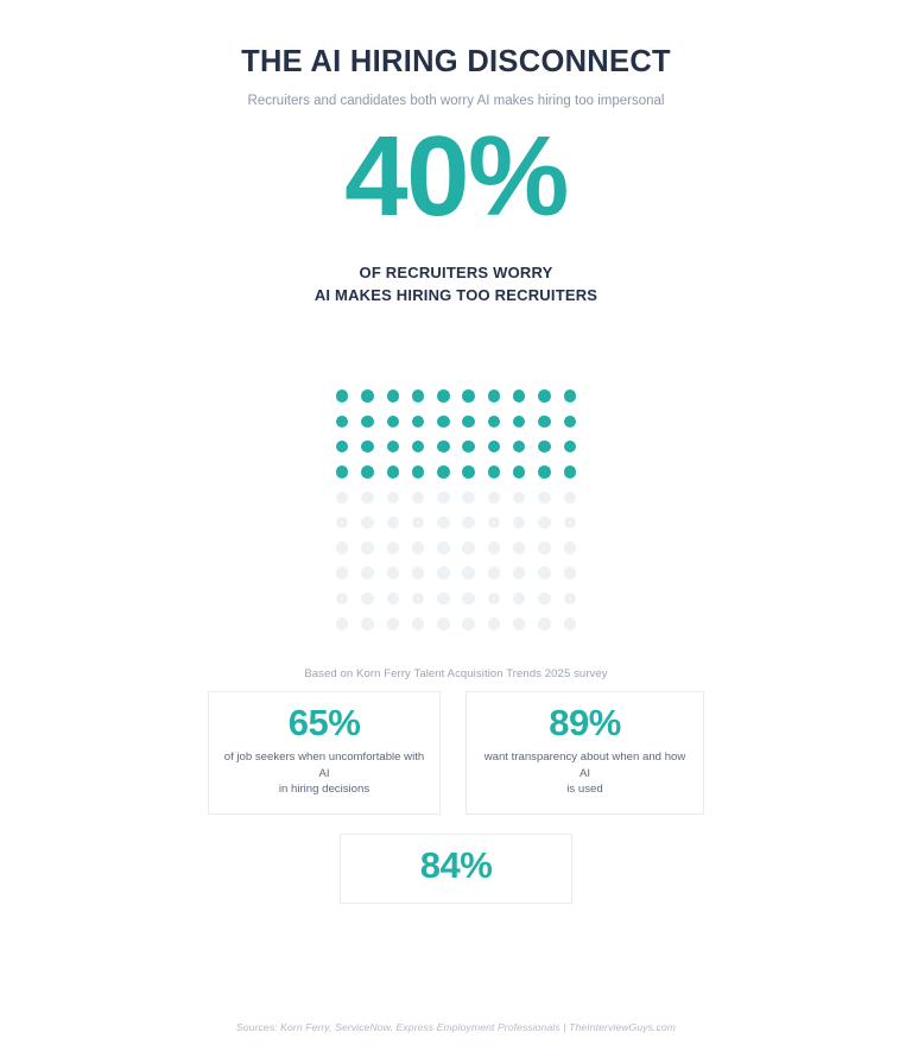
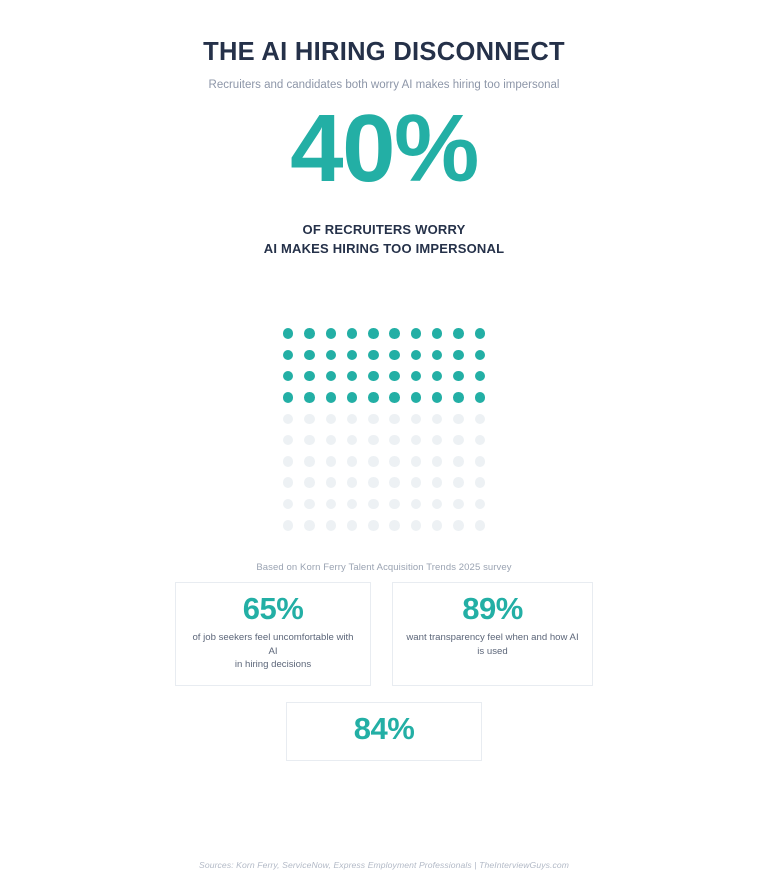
  THE AI HIRING DISCONNECT
  Recruiters and candidates both worry AI makes hiring too impersonal
  40%
  OF RECRUITERS WORRY
- AI MAKES HIRING TOO RECRUITERS
+ AI MAKES HIRING TOO IMPERSONAL
  Based on Korn Ferry Talent Acquisition Trends 2025 survey
  65%
- of job seekers when uncomfortable with AI
+ of job seekers feel uncomfortable with AI
  in hiring decisions
  89%
- want transparency about when and how AI
+ want transparency feel when and how AI
  is used
  84%
  Sources: Korn Ferry, ServiceNow, Express Employment Professionals | TheInterviewGuys.com
